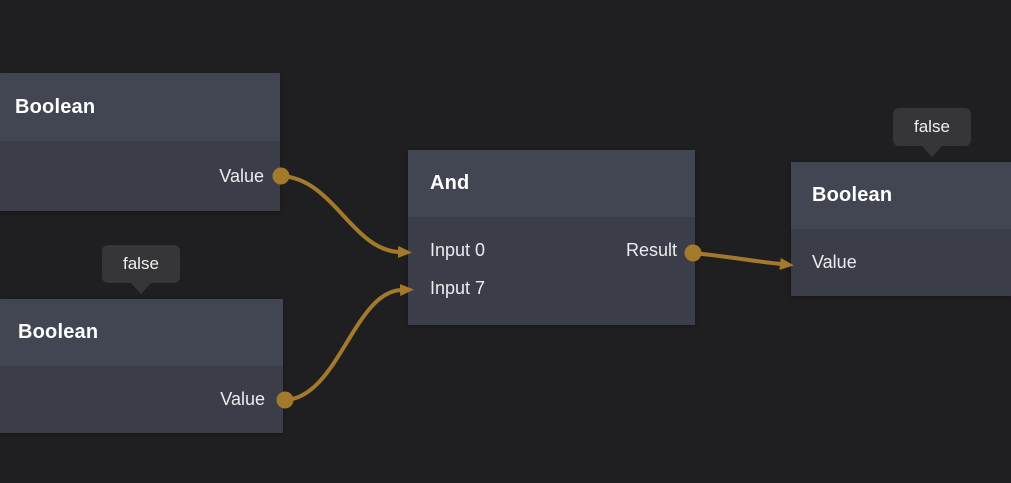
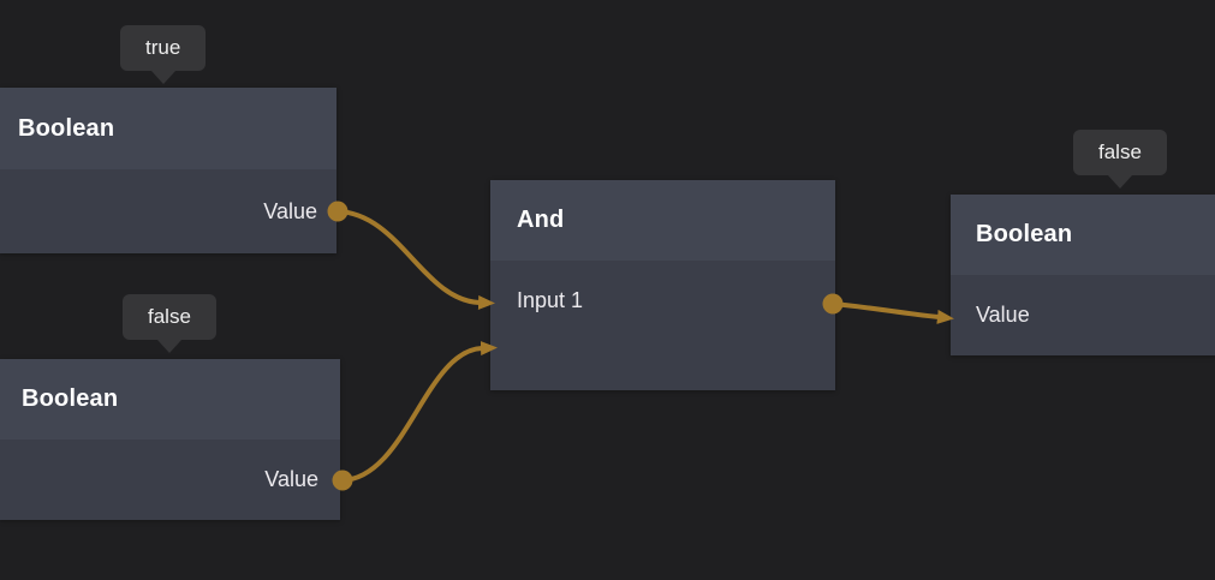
  Boolean
  Value
  Boolean
  Value
  And
- Input 0
- Result
- Input 7
+ Input 1
  Boolean
  Value
+ true
  false
  false
